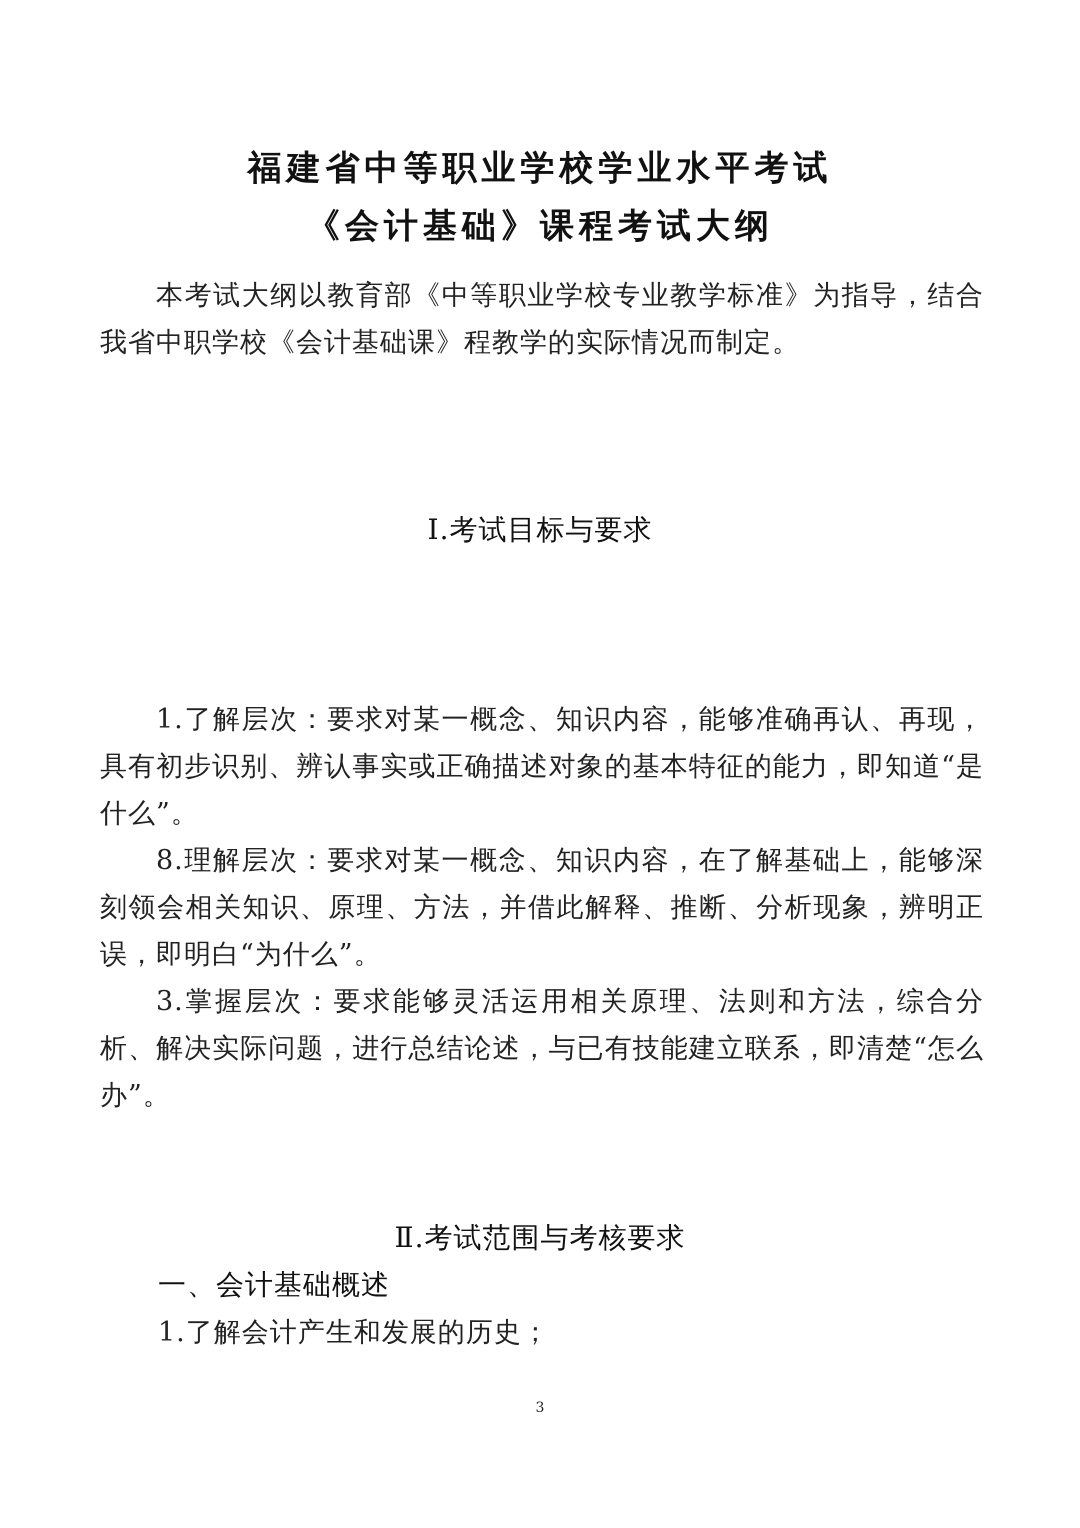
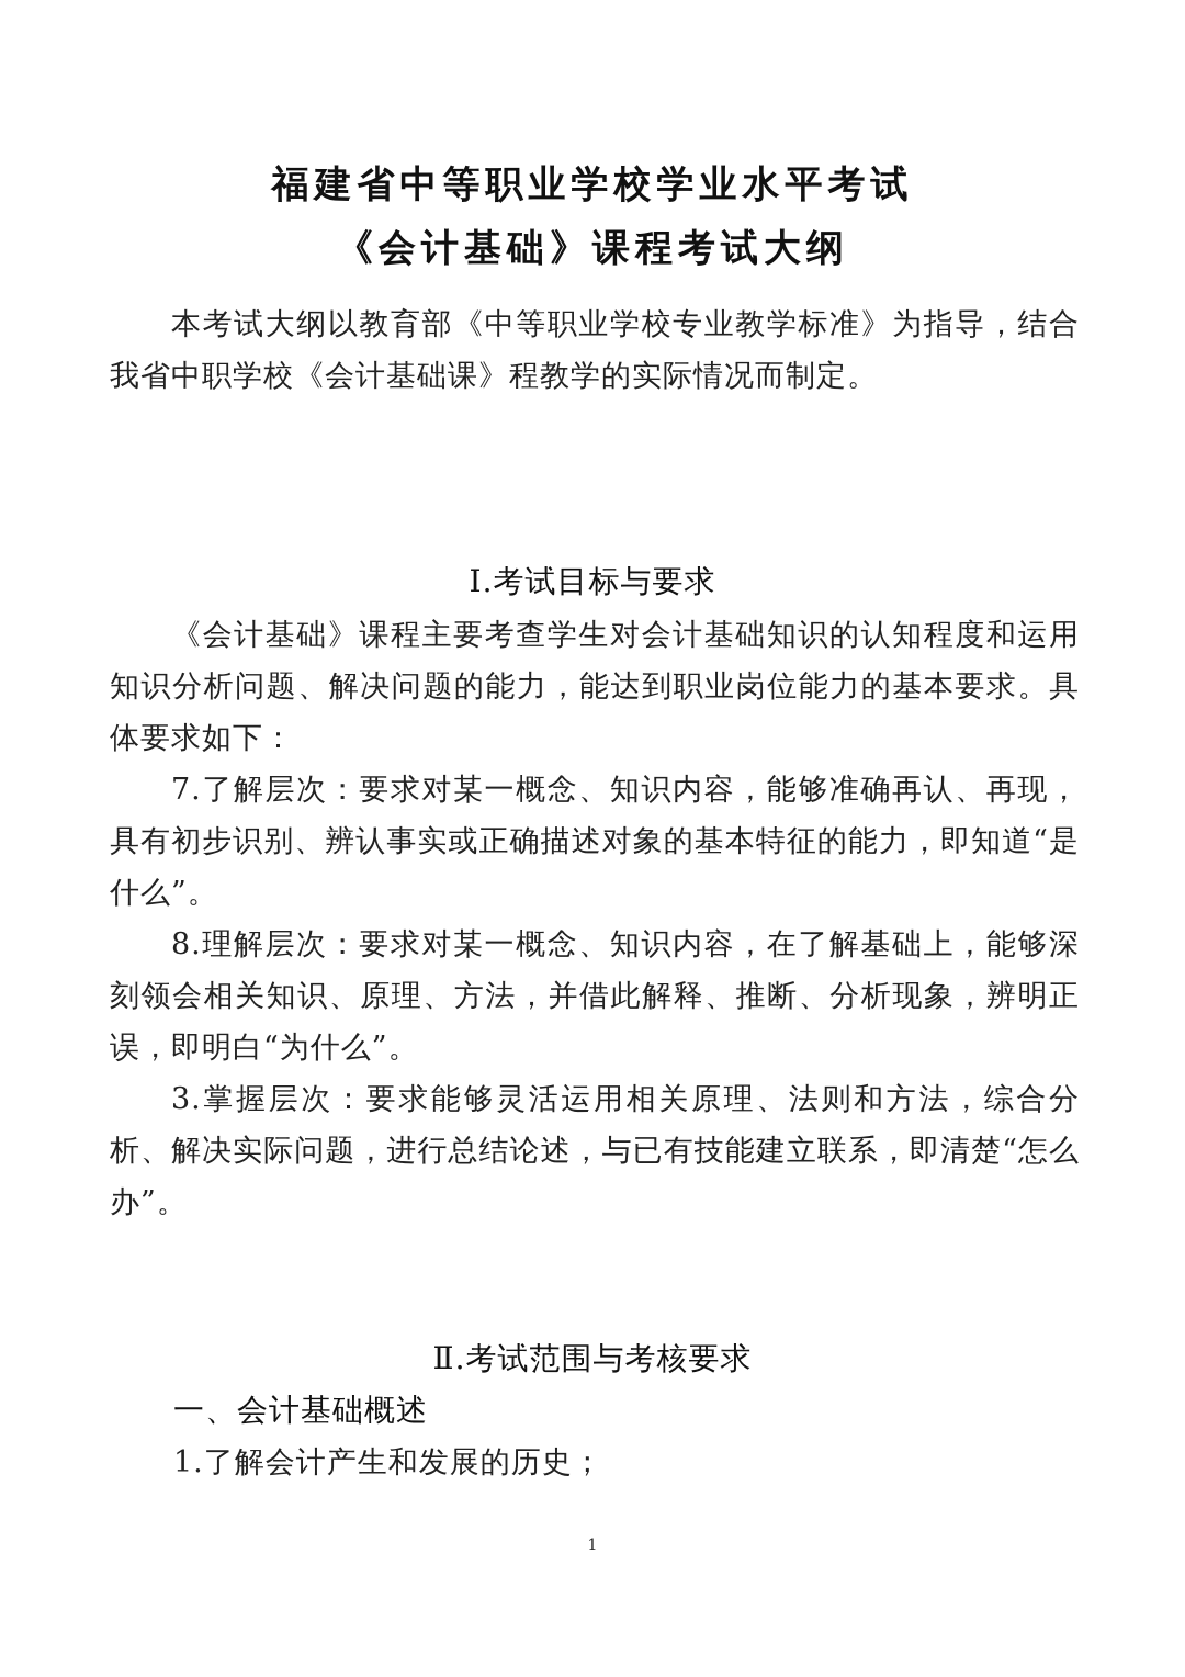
  福建省中等职业学校学业水平考试
  《会计基础》课程考试大纲
  本考试大纲以教育部《中等职业学校专业教学标准》为指导，结合我省中职学校《会计基础课》程教学的实际情况而制定。
  Ⅰ.考试目标与要求
+ 《会计基础》课程主要考查学生对会计基础知识的认知程度和运用知识分析问题、解决问题的能力，能达到职业岗位能力的基本要求。具体要求如下：
- 1.了解层次：要求对某一概念、知识内容，能够准确再认、再现，具有初步识别、辨认事实或正确描述对象的基本特征的能力，即知道“是什么”。
+ 7.了解层次：要求对某一概念、知识内容，能够准确再认、再现，具有初步识别、辨认事实或正确描述对象的基本特征的能力，即知道“是什么”。
  8.理解层次：要求对某一概念、知识内容，在了解基础上，能够深刻领会相关知识、原理、方法，并借此解释、推断、分析现象，辨明正误，即明白“为什么”。
  3.掌握层次：要求能够灵活运用相关原理、法则和方法，综合分析、解决实际问题，进行总结论述，与已有技能建立联系，即清楚“怎么办”。
  Ⅱ.考试范围与考核要求
  一、会计基础概述
  1.了解会计产生和发展的历史；
- 3
+ 1
